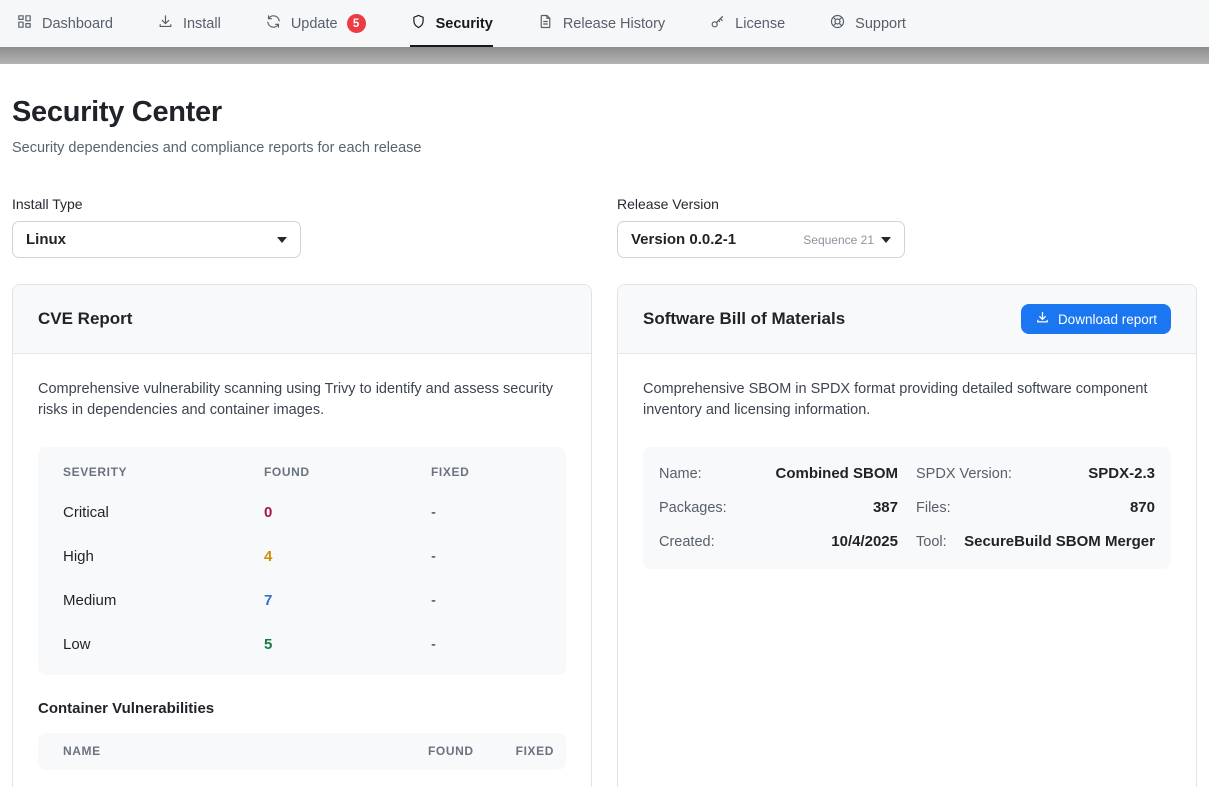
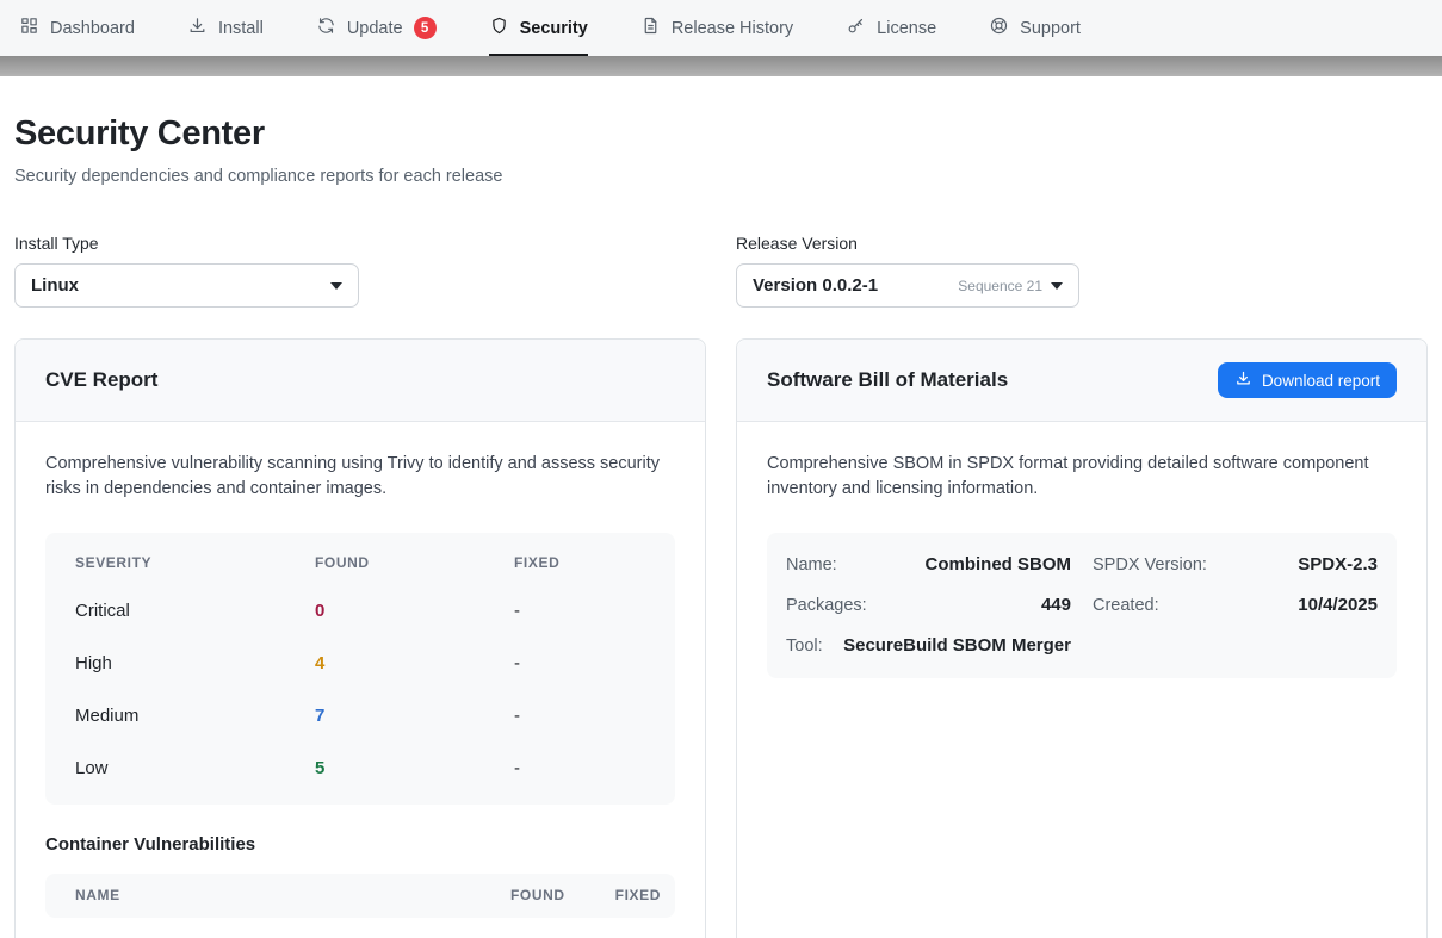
  Dashboard
  Install
  Update
  5
  Security
  Release History
  License
  Support
  Security Center
  Security dependencies and compliance reports for each release
  Install Type
  Linux
  Release Version
  Version 0.0.2-1
  Sequence 21
  CVE Report
  Comprehensive vulnerability scanning using Trivy to identify and assess security risks in dependencies and container images.
  SEVERITY
  FOUND
  FIXED
  Critical
  0
  -
  High
  4
  -
  Medium
  7
  -
  Low
  5
  -
  Container Vulnerabilities
  NAME
  FOUND
  FIXED
  Software Bill of Materials
  Download report
  Comprehensive SBOM in SPDX format providing detailed software component inventory and licensing information.
  Name:
  Combined SBOM
  SPDX Version:
  SPDX-2.3
  Packages:
- 387
+ 449
- Files:
- 870
  Created:
  10/4/2025
  Tool:
  SecureBuild SBOM Merger
